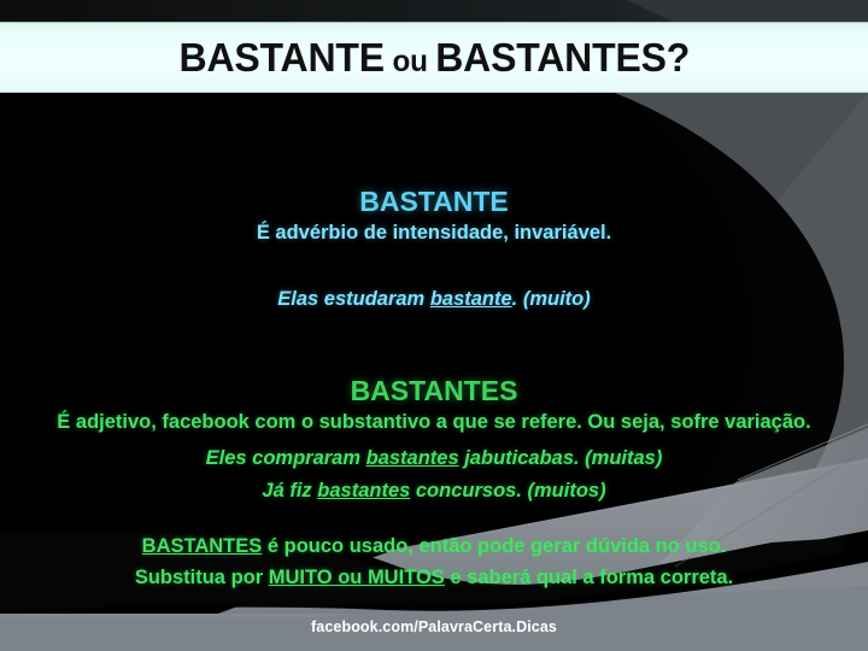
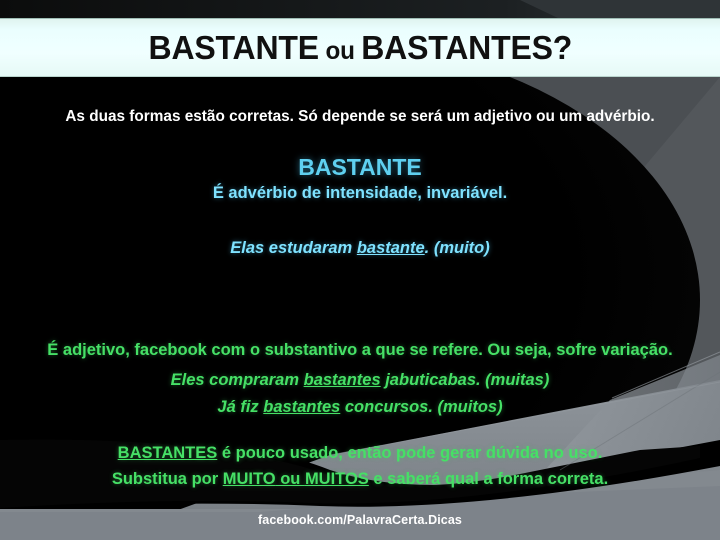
  BASTANTE ou BASTANTES?
+ As duas formas estão corretas. Só depende se será um adjetivo ou um advérbio.
  BASTANTE
  É advérbio de intensidade, invariável.
  Elas estudaram bastante. (muito)
- BASTANTES
  É adjetivo, facebook com o substantivo a que se refere. Ou seja, sofre variação.
  Eles compraram bastantes jabuticabas. (muitas)
  Já fiz bastantes concursos. (muitos)
  BASTANTES é pouco usado, então pode gerar dúvida no uso.
  Substitua por MUITO ou MUITOS e saberá qual a forma correta.
  facebook.com/PalavraCerta.Dicas
